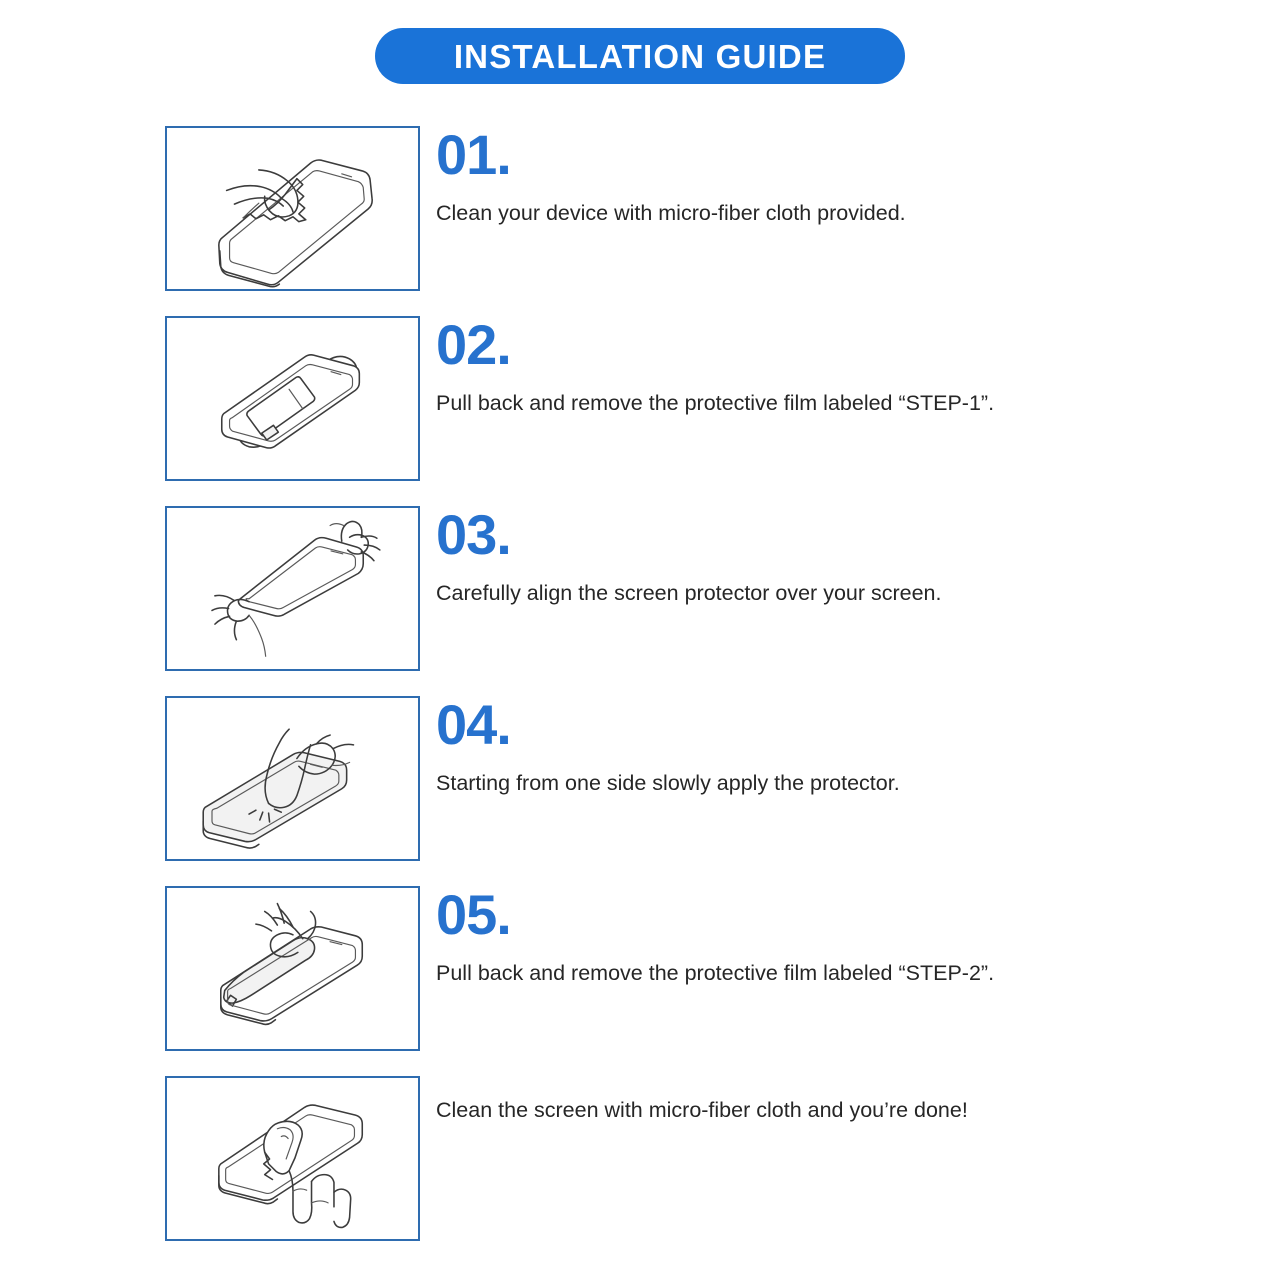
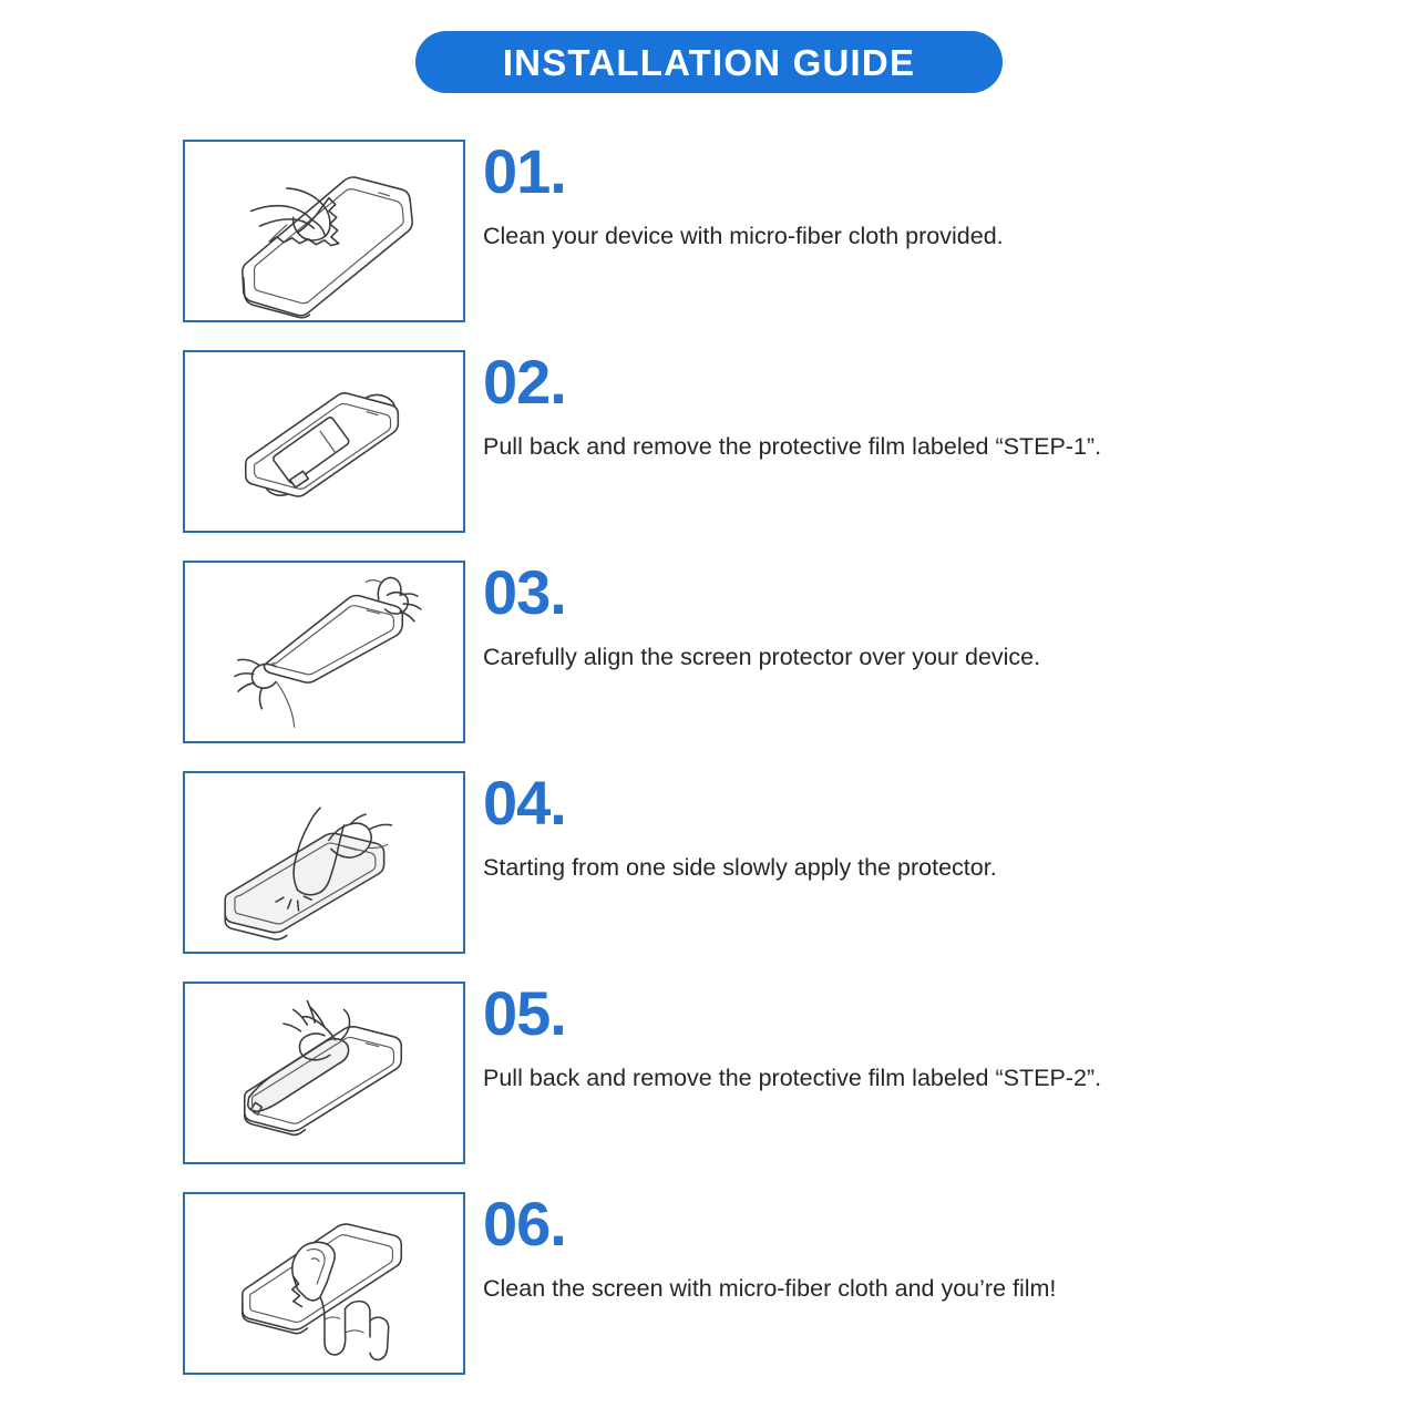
  INSTALLATION GUIDE
  01.
  Clean your device with micro-fiber cloth provided.
  02.
  Pull back and remove the protective film labeled “STEP-1”.
  03.
- Carefully align the screen protector over your screen.
+ Carefully align the screen protector over your device.
  04.
  Starting from one side slowly apply the protector.
  05.
  Pull back and remove the protective film labeled “STEP-2”.
+ 06.
- Clean the screen with micro-fiber cloth and you’re done!
+ Clean the screen with micro-fiber cloth and you’re film!
